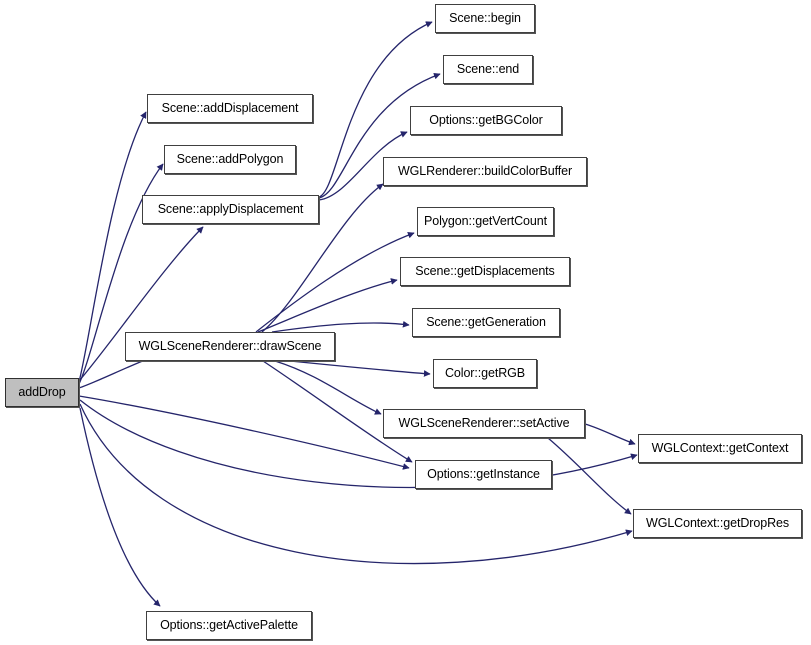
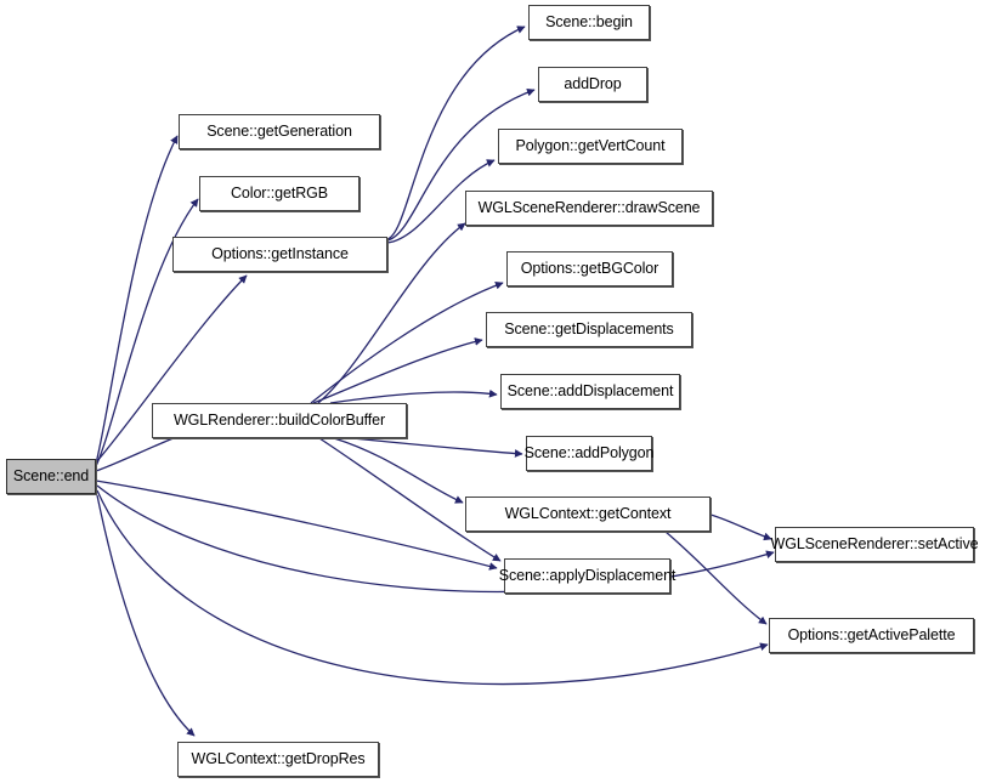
- addDrop
+ Scene::end
- Scene::addDisplacement
+ Scene::getGeneration
- Scene::addPolygon
+ Color::getRGB
- Scene::applyDisplacement
+ Options::getInstance
- WGLSceneRenderer::drawScene
+ WGLRenderer::buildColorBuffer
- Options::getActivePalette
+ WGLContext::getDropRes
  Scene::begin
- Scene::end
+ addDrop
- Options::getBGColor
+ Polygon::getVertCount
- WGLRenderer::buildColorBuffer
+ WGLSceneRenderer::drawScene
- Polygon::getVertCount
+ Options::getBGColor
  Scene::getDisplacements
- Scene::getGeneration
+ Scene::addDisplacement
- Color::getRGB
+ Scene::addPolygon
- WGLSceneRenderer::setActive
+ WGLContext::getContext
- Options::getInstance
+ Scene::applyDisplacement
- WGLContext::getContext
+ WGLSceneRenderer::setActive
- WGLContext::getDropRes
+ Options::getActivePalette
